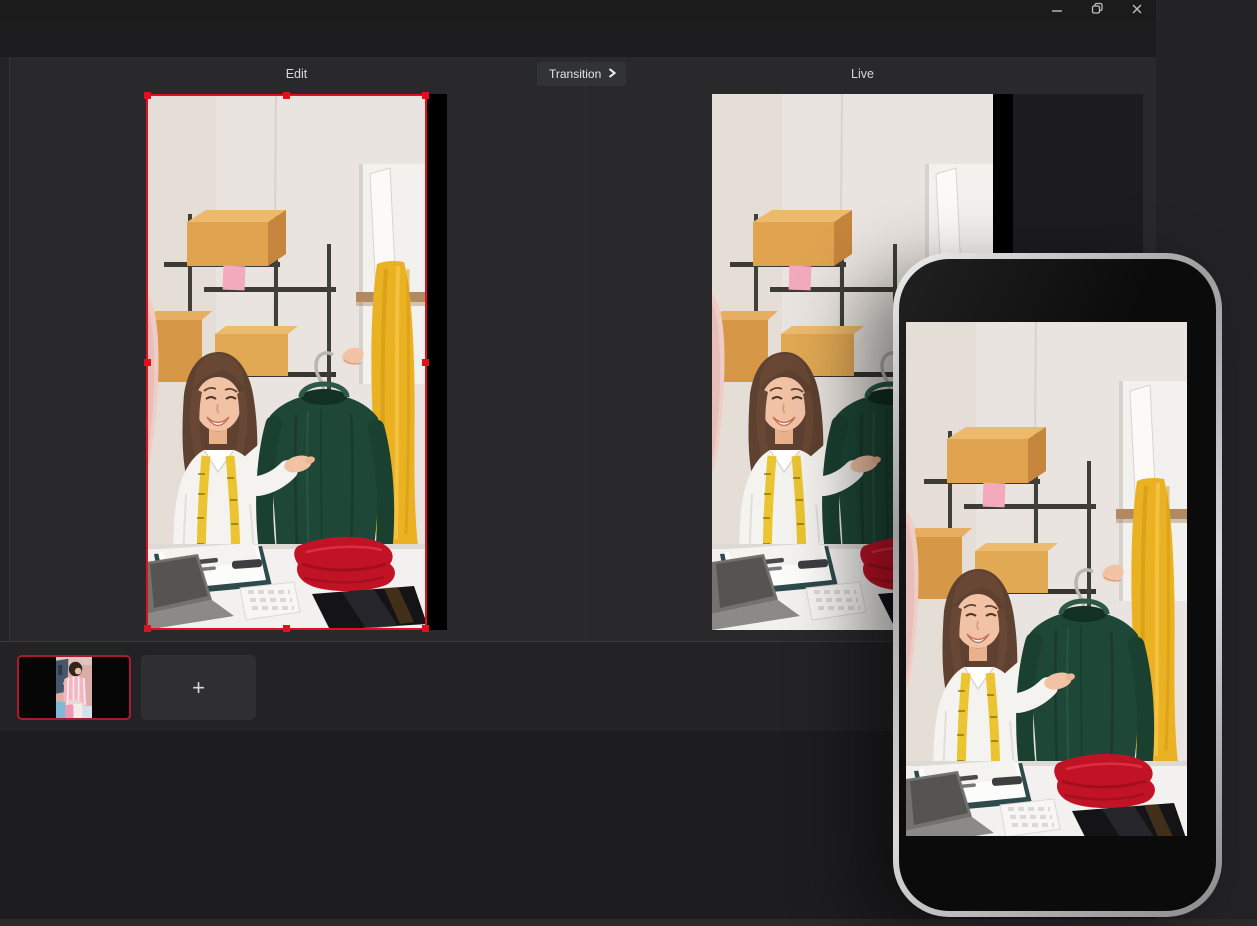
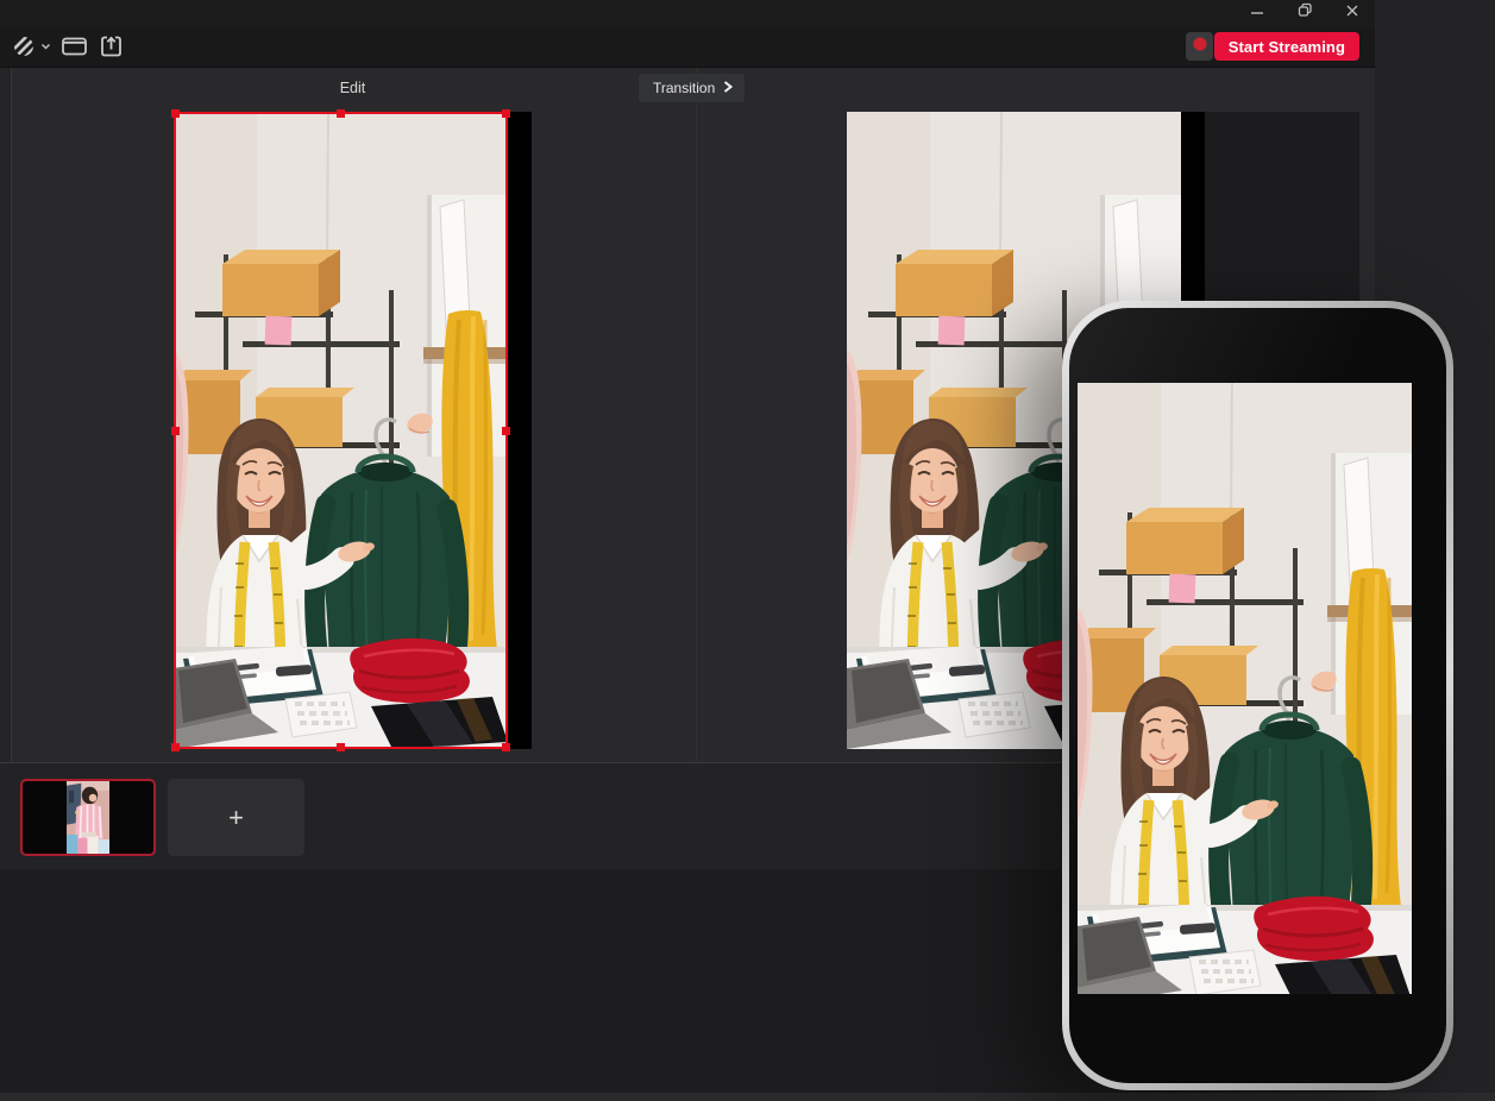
+ Start Streaming
  Edit
  Transition
- Live
  +
